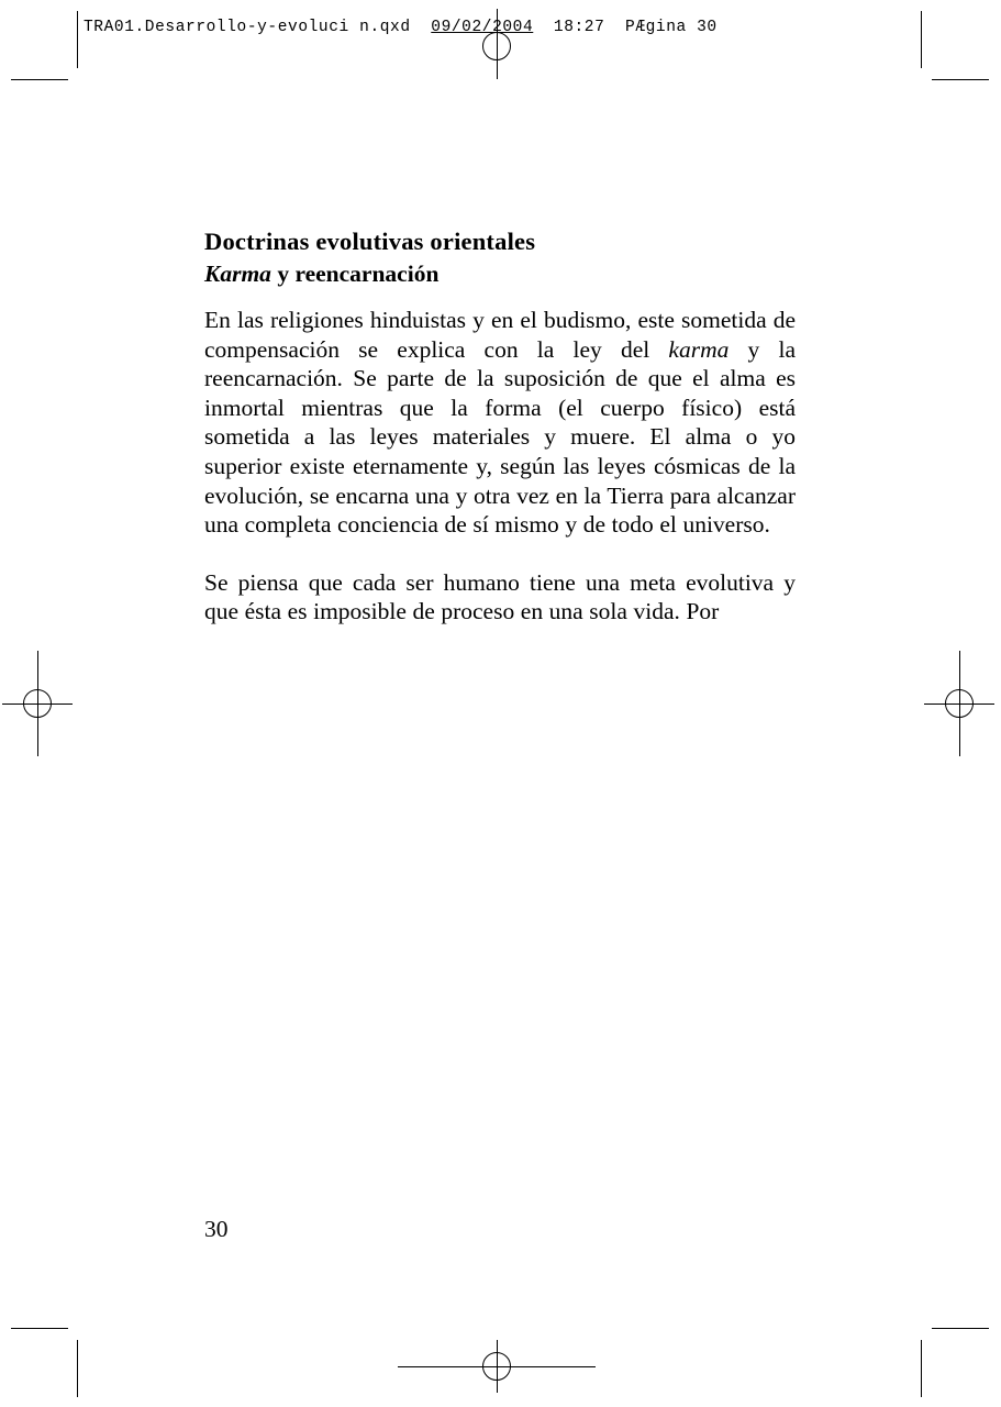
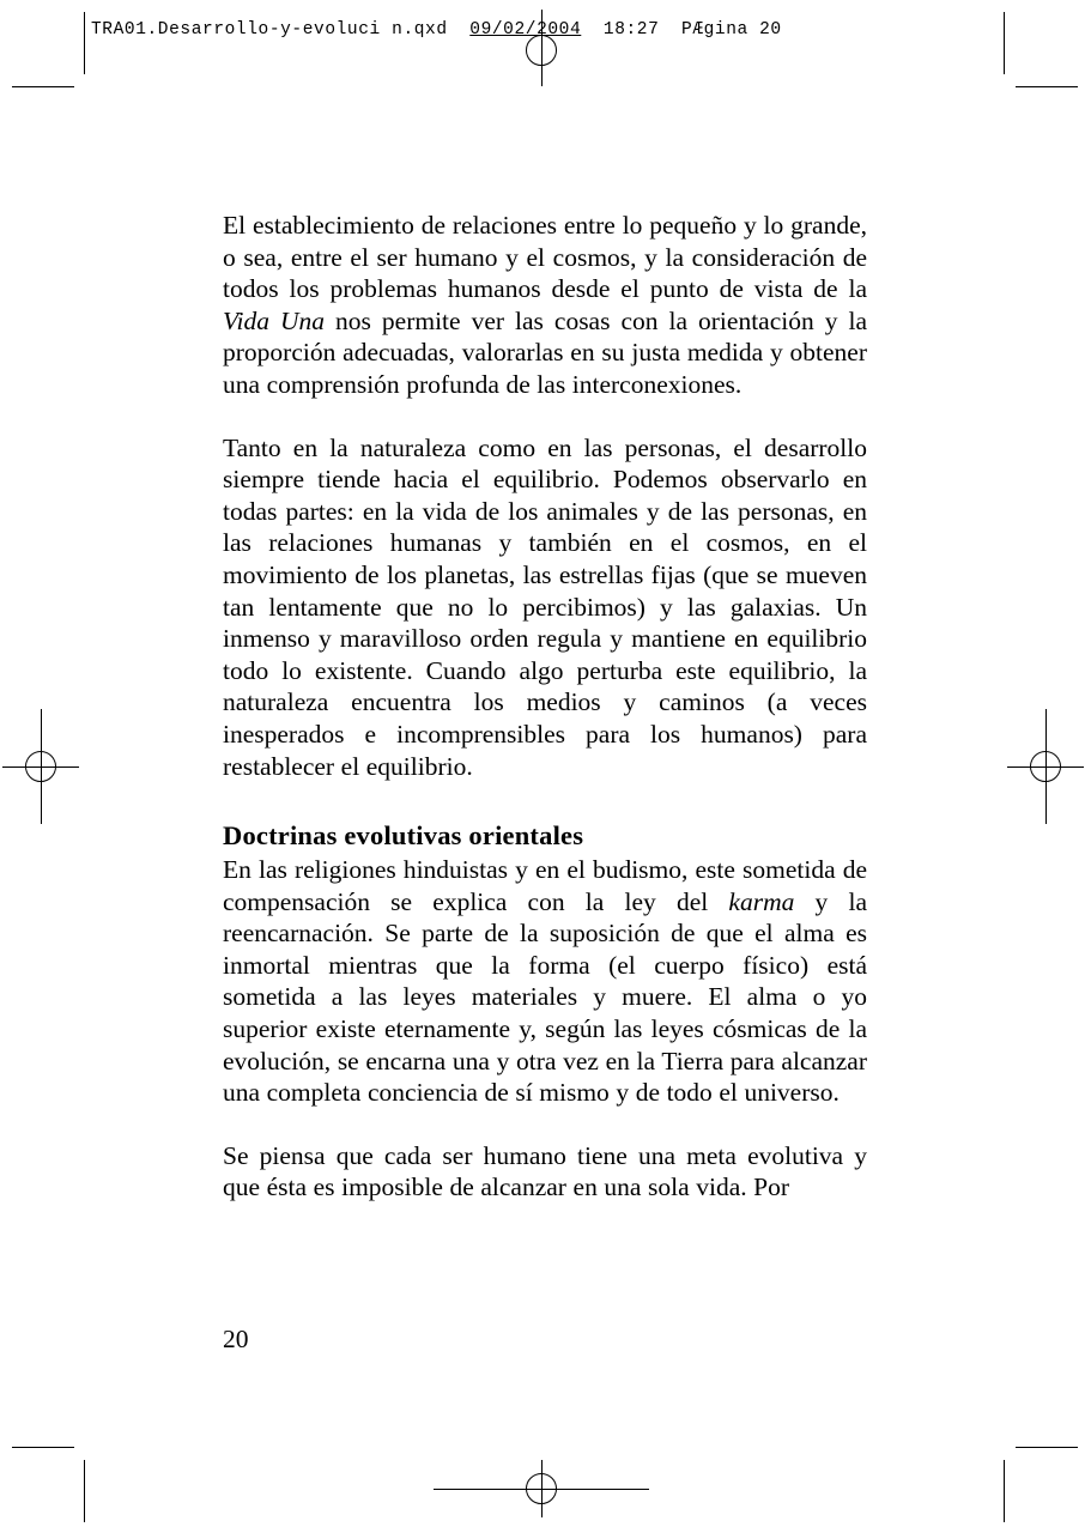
- TRA01.Desarrollo-y-evoluci n.qxd 09/02/2004 18:27 PÆgina 30
+ TRA01.Desarrollo-y-evoluci n.qxd 09/02/2004 18:27 PÆgina 20
+ El establecimiento de relaciones entre lo pequeño y lo grande, o sea, entre el ser humano y el cosmos, y la consideración de todos los problemas humanos desde el punto de vista de la Vida Una nos permite ver las cosas con la orientación y la proporción adecuadas, valorarlas en su justa medida y obtener una comprensión profunda de las interconexiones.
+ Tanto en la naturaleza como en las personas, el desarrollo siempre tiende hacia el equilibrio. Podemos observarlo en todas partes: en la vida de los animales y de las personas, en las relaciones humanas y también en el cosmos, en el movimiento de los planetas, las estrellas fijas (que se mueven tan lentamente que no lo percibimos) y las galaxias. Un inmenso y maravilloso orden regula y mantiene en equilibrio todo lo existente. Cuando algo perturba este equilibrio, la naturaleza encuentra los medios y caminos (a veces inesperados e incomprensibles para los humanos) para restablecer el equilibrio.
  Doctrinas evolutivas orientales
- Karma y reencarnación
  En las religiones hinduistas y en el budismo, este sometida de compensación se explica con la ley del karma y la reencarnación. Se parte de la suposición de que el alma es inmortal mientras que la forma (el cuerpo físico) está sometida a las leyes materiales y muere. El alma o yo superior existe eternamente y, según las leyes cósmicas de la evolución, se encarna una y otra vez en la Tierra para alcanzar una completa conciencia de sí mismo y de todo el universo.
- Se piensa que cada ser humano tiene una meta evolutiva y que ésta es imposible de proceso en una sola vida. Por
+ Se piensa que cada ser humano tiene una meta evolutiva y que ésta es imposible de alcanzar en una sola vida. Por
- 30
+ 20
